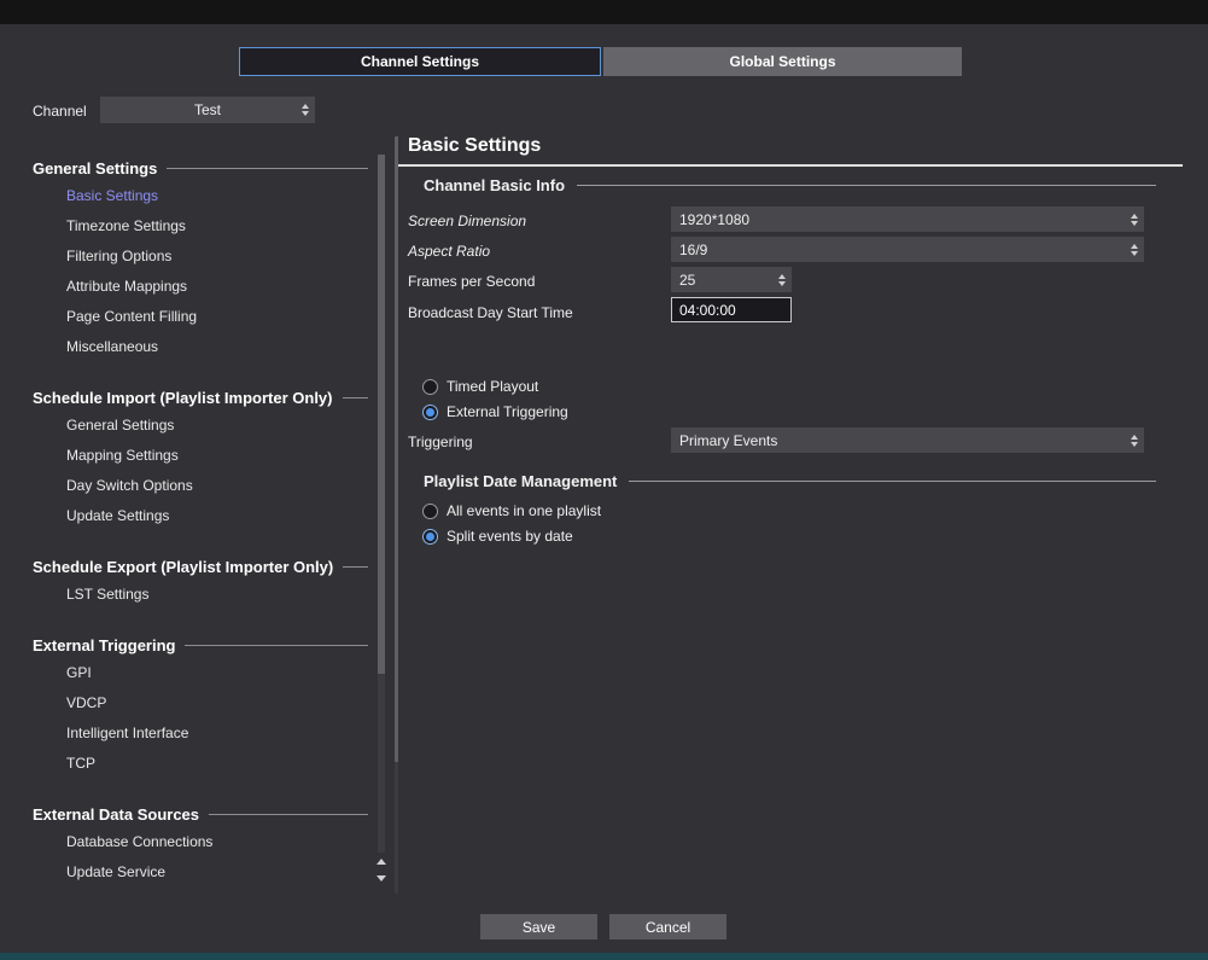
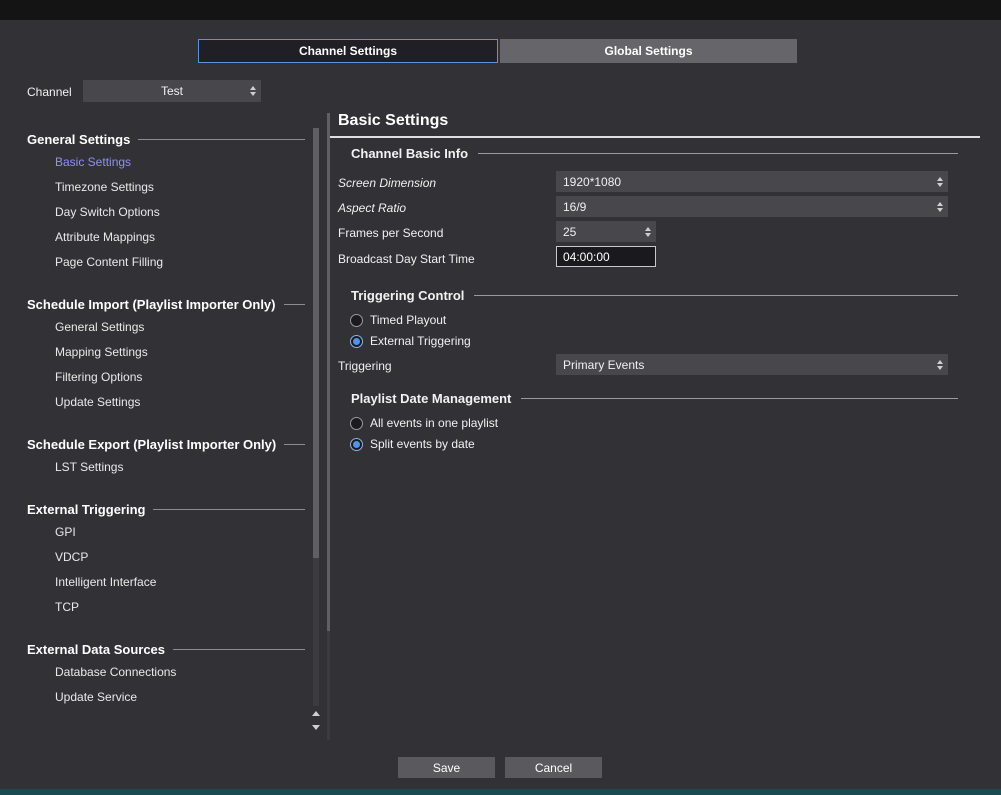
  Channel Settings
  Global Settings
  Channel
  Test
  General Settings
  Basic Settings
  Timezone Settings
- Filtering Options
+ Day Switch Options
  Attribute Mappings
  Page Content Filling
- Miscellaneous
  Schedule Import (Playlist Importer Only)
  General Settings
  Mapping Settings
- Day Switch Options
+ Filtering Options
  Update Settings
  Schedule Export (Playlist Importer Only)
  LST Settings
  External Triggering
  GPI
  VDCP
  Intelligent Interface
  TCP
  External Data Sources
  Database Connections
  Update Service
  Basic Settings
  Channel Basic Info
  Screen Dimension
  1920*1080
  Aspect Ratio
  16/9
  Frames per Second
  25
  Broadcast Day Start Time
  04:00:00
+ Triggering Control
  Timed Playout
  External Triggering
  Triggering
  Primary Events
  Playlist Date Management
  All events in one playlist
  Split events by date
  Save
  Cancel
